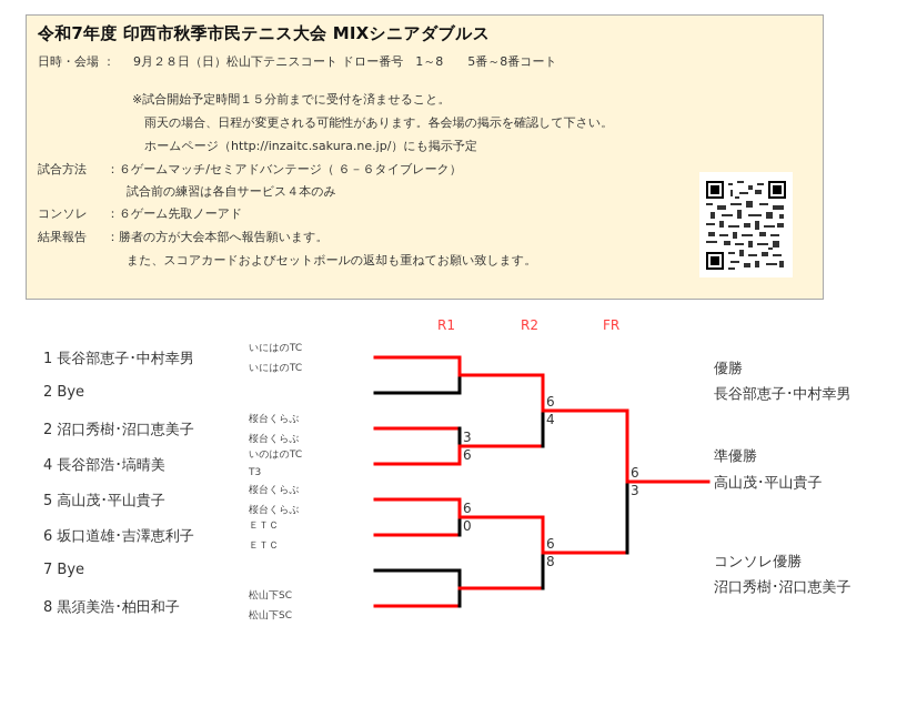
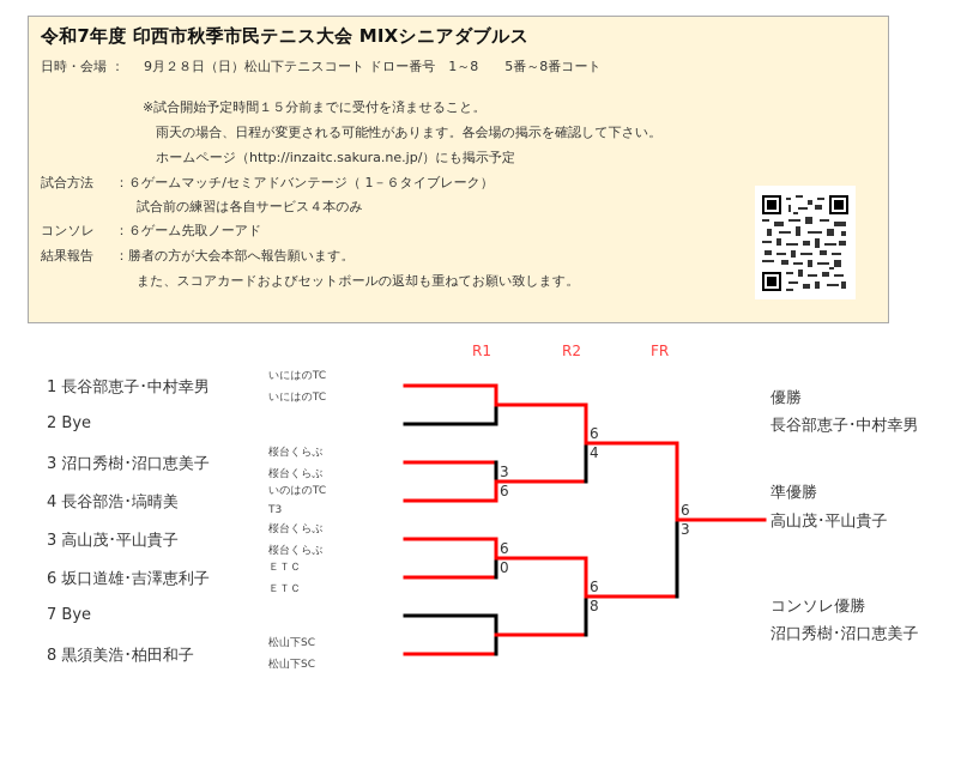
  令和7年度 印西市秋季市民テニス大会 MIXシニアダブルス
  日時・会場 ：
  9月２８日（日）松山下テニスコート ドロー番号 1～8 5番～8番コート
  ※試合開始予定時間１５分前までに受付を済ませること。
  雨天の場合、日程が変更される可能性があります。各会場の掲示を確認して下さい。
  ホームページ（http://inzaitc.sakura.ne.jp/）にも掲示予定
  試合方法
- ：６ゲームマッチ/セミアドバンテージ（ ６－６タイブレーク）
+ ：６ゲームマッチ/セミアドバンテージ（ 1－６タイブレーク）
  試合前の練習は各自サービス４本のみ
  コンソレ
  ：６ゲーム先取ノーアド
  結果報告
  ：勝者の方が大会本部へ報告願います。
  また、スコアカードおよびセットボールの返却も重ねてお願い致します。
  R1
  R2
  FR
  1 長谷部恵子･中村幸男
  2 Bye
- 2 沼口秀樹･沼口恵美子
+ 3 沼口秀樹･沼口恵美子
  4 長谷部浩･塙晴美
- 5 高山茂･平山貴子
+ 3 高山茂･平山貴子
  6 坂口道雄･吉澤恵利子
  7 Bye
  8 黒須美浩･柏田和子
  いにはのTC
  いにはのTC
  桜台くらぶ
  桜台くらぶ
  いのはのTC
  T3
  桜台くらぶ
  桜台くらぶ
  ＥＴＣ
  ＥＴＣ
  松山下SC
  松山下SC
  3
  6
  6
  0
  6
  4
  6
  8
  6
  3
  優勝
  長谷部恵子･中村幸男
  準優勝
  高山茂･平山貴子
  コンソレ優勝
  沼口秀樹･沼口恵美子
